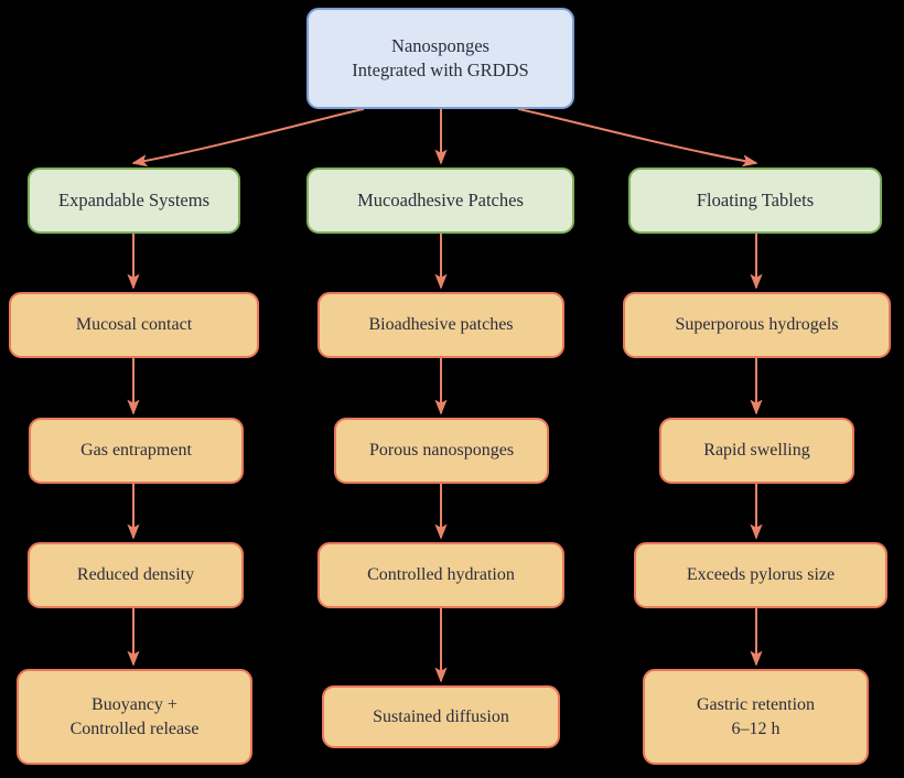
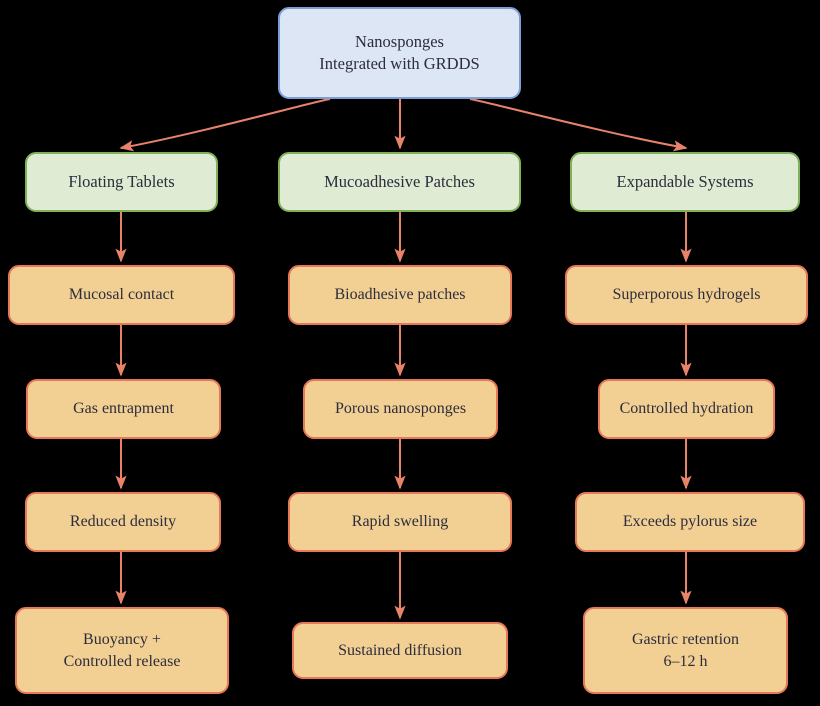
  Nanosponges
  Integrated with GRDDS
- Expandable Systems
+ Floating Tablets
  Mucosal contact
  Gas entrapment
  Reduced density
  Buoyancy +
  Controlled release
  Mucoadhesive Patches
  Bioadhesive patches
  Porous nanosponges
- Controlled hydration
+ Rapid swelling
  Sustained diffusion
- Floating Tablets
+ Expandable Systems
  Superporous hydrogels
- Rapid swelling
+ Controlled hydration
  Exceeds pylorus size
  Gastric retention
  6–12 h
